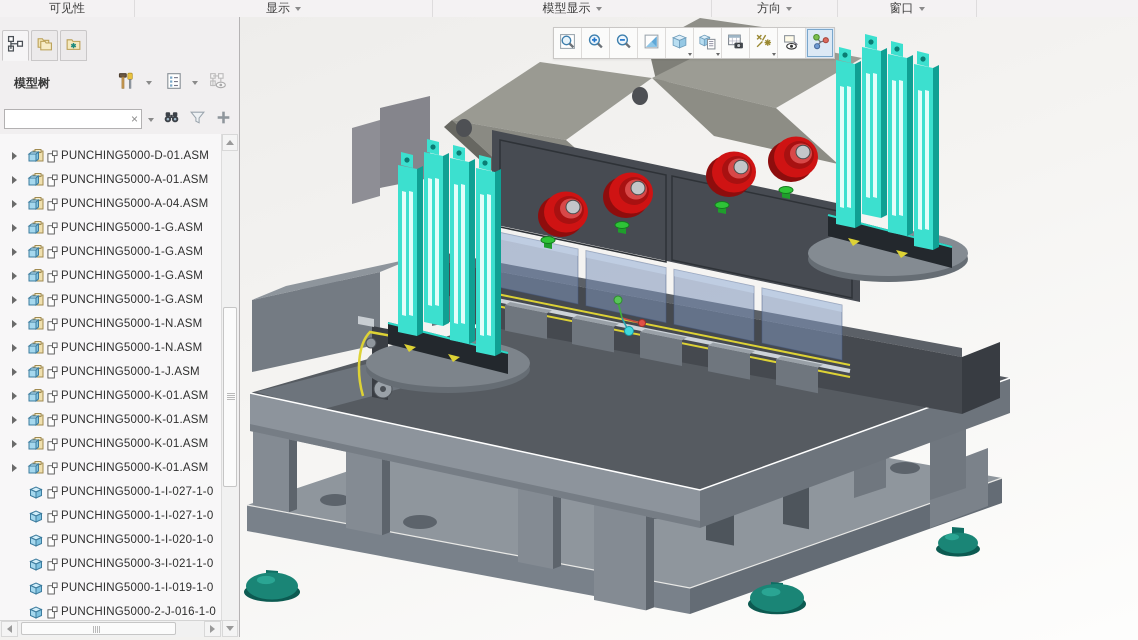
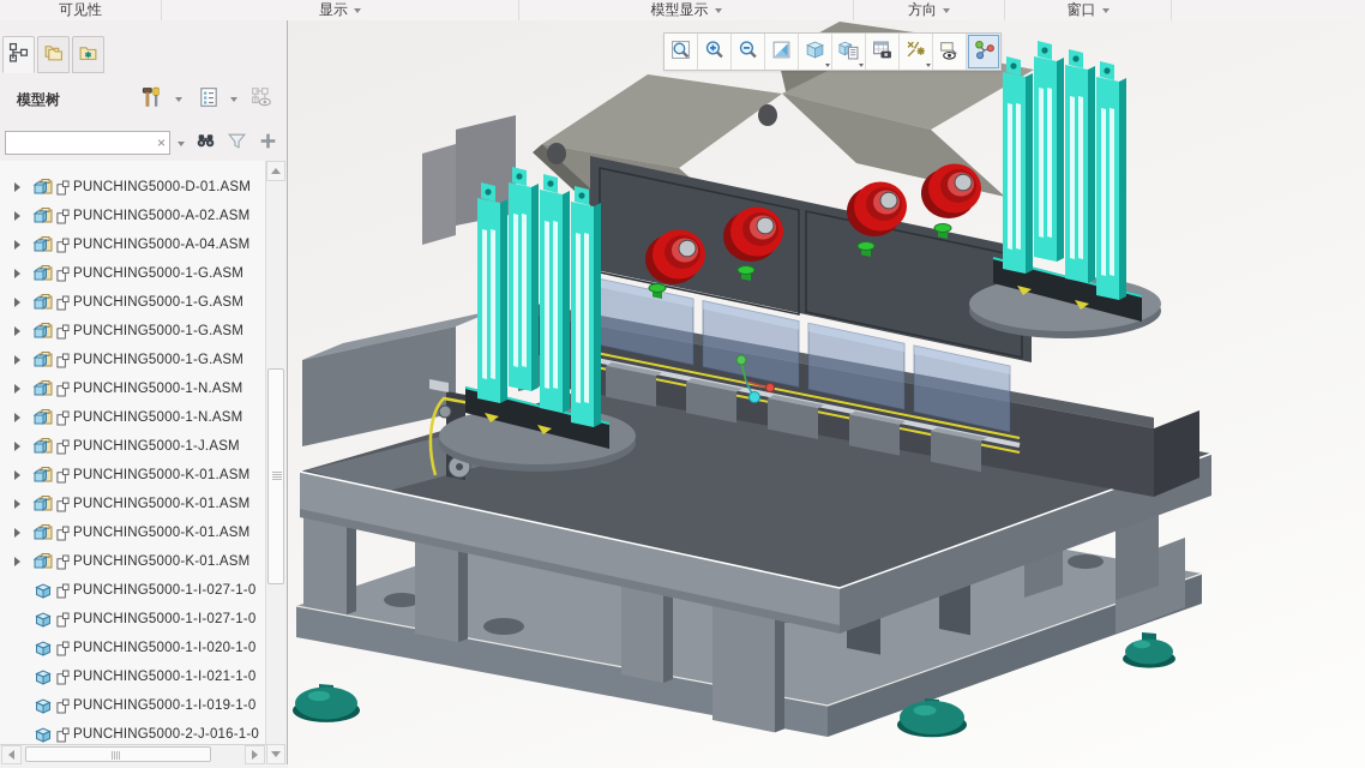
  可见性
  显示
  模型显示
  方向
  窗口
  模型树
  ×
  PUNCHING5000-D-01.ASM
- PUNCHING5000-A-01.ASM
+ PUNCHING5000-A-02.ASM
  PUNCHING5000-A-04.ASM
  PUNCHING5000-1-G.ASM
  PUNCHING5000-1-G.ASM
  PUNCHING5000-1-G.ASM
  PUNCHING5000-1-G.ASM
  PUNCHING5000-1-N.ASM
  PUNCHING5000-1-N.ASM
  PUNCHING5000-1-J.ASM
  PUNCHING5000-K-01.ASM
  PUNCHING5000-K-01.ASM
  PUNCHING5000-K-01.ASM
  PUNCHING5000-K-01.ASM
  PUNCHING5000-1-I-027-1-0
  PUNCHING5000-1-I-027-1-0
  PUNCHING5000-1-I-020-1-0
- PUNCHING5000-3-I-021-1-0
+ PUNCHING5000-1-I-021-1-0
  PUNCHING5000-1-I-019-1-0
  PUNCHING5000-2-J-016-1-0
